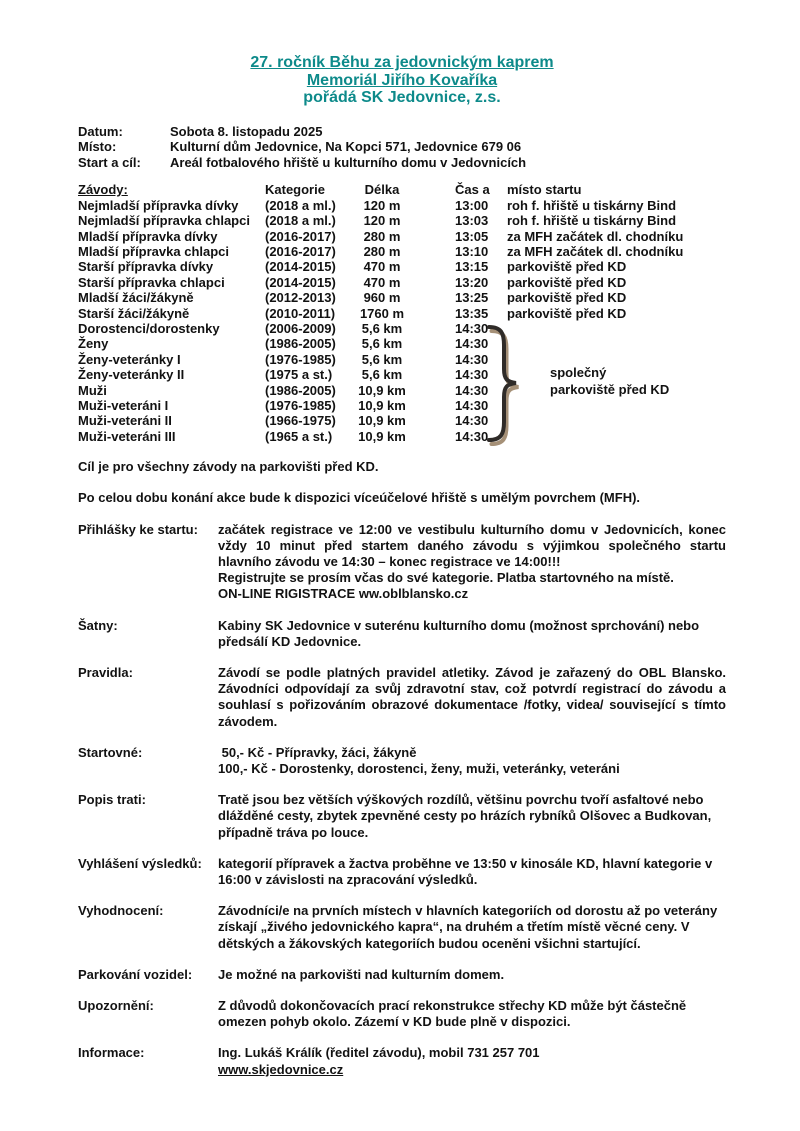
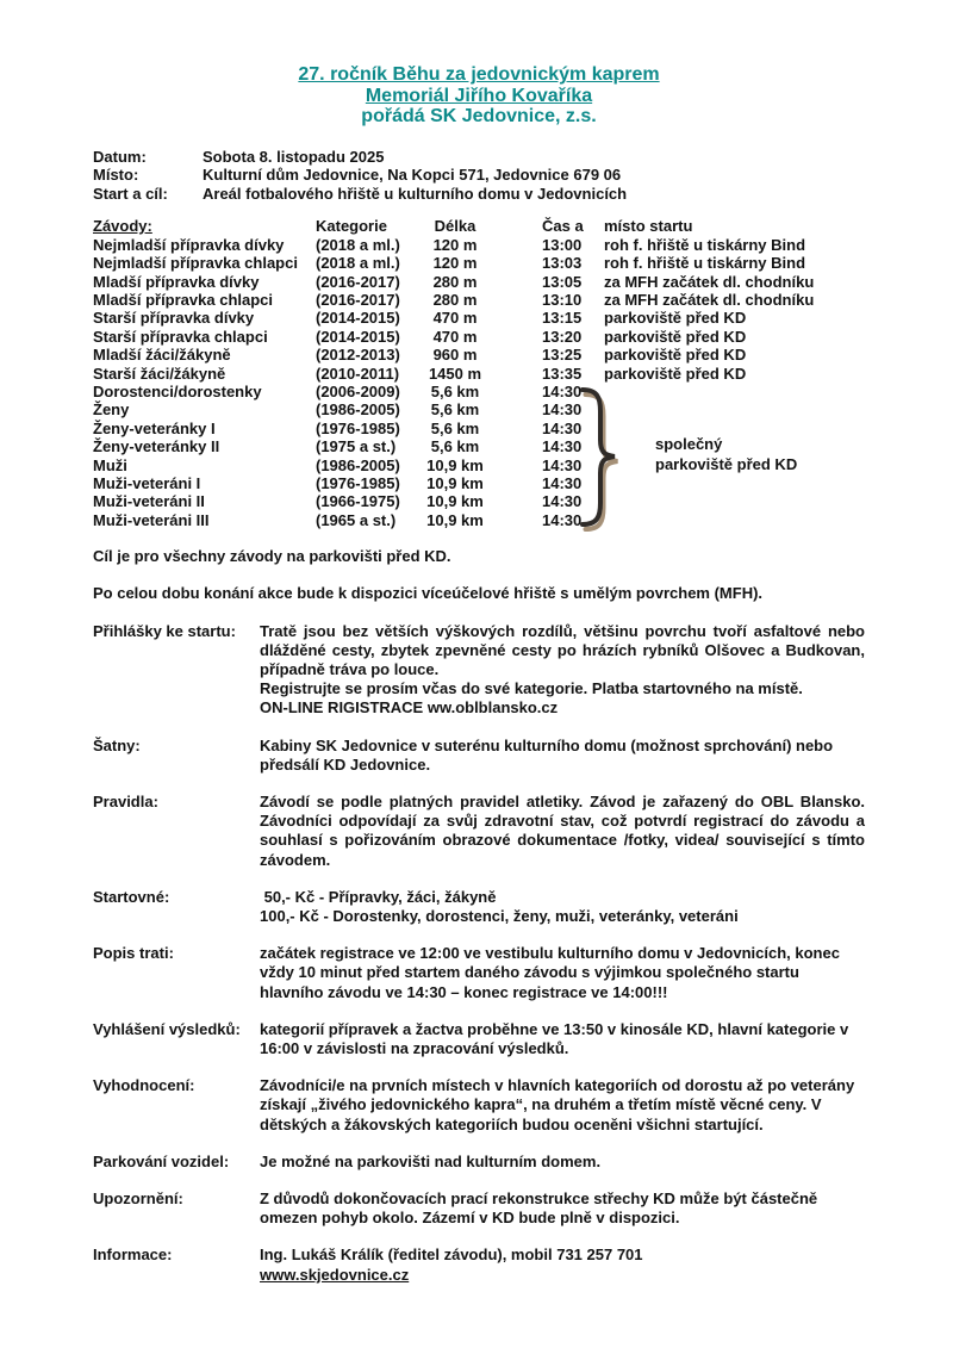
  27. ročník Běhu za jedovnickým kaprem
  Memoriál Jiřího Kovaříka
  pořádá SK Jedovnice, z.s.
  Datum:
  Sobota 8. listopadu 2025
  Místo:
  Kulturní dům Jedovnice, Na Kopci 571, Jedovnice 679 06
  Start a cíl:
  Areál fotbalového hřiště u kulturního domu v Jedovnicích
  Závody:
  Kategorie
  Délka
  Čas a
  místo startu
  Nejmladší přípravka dívky
  (2018 a ml.)
  120 m
  13:00
  roh f. hřiště u tiskárny Bind
  Nejmladší přípravka chlapci
  (2018 a ml.)
  120 m
  13:03
  roh f. hřiště u tiskárny Bind
  Mladší přípravka dívky
  (2016-2017)
  280 m
  13:05
  za MFH začátek dl. chodníku
  Mladší přípravka chlapci
  (2016-2017)
  280 m
  13:10
  za MFH začátek dl. chodníku
  Starší přípravka dívky
  (2014-2015)
  470 m
  13:15
  parkoviště před KD
  Starší přípravka chlapci
  (2014-2015)
  470 m
  13:20
  parkoviště před KD
  Mladší žáci/žákyně
  (2012-2013)
  960 m
  13:25
  parkoviště před KD
  Starší žáci/žákyně
  (2010-2011)
- 1760 m
+ 1450 m
  13:35
  parkoviště před KD
  Dorostenci/dorostenky
  (2006-2009)
  5,6 km
  14:30
  Ženy
  (1986-2005)
  5,6 km
  14:30
  Ženy-veteránky I
  (1976-1985)
  5,6 km
  14:30
  Ženy-veteránky II
  (1975 a st.)
  5,6 km
  14:30
  Muži
  (1986-2005)
  10,9 km
  14:30
  Muži-veteráni I
  (1976-1985)
  10,9 km
  14:30
  Muži-veteráni II
  (1966-1975)
  10,9 km
  14:30
  Muži-veteráni III
  (1965 a st.)
  10,9 km
  14:30
  společný
  parkoviště před KD
  Cíl je pro všechny závody na parkovišti před KD.
  Po celou dobu konání akce bude k dispozici víceúčelové hřiště s umělým povrchem (MFH).
  Přihlášky ke startu:
- začátek registrace ve 12:00 ve vestibulu kulturního domu v Jedovnicích, konec vždy 10 minut před startem daného závodu s výjimkou společného startu hlavního závodu ve 14:30 – konec registrace ve 14:00!!!
+ Tratě jsou bez větších výškových rozdílů, většinu povrchu tvoří asfaltové nebo dlážděné cesty, zbytek zpevněné cesty po hrázích rybníků Olšovec a Budkovan, případně tráva po louce.
  Registrujte se prosím včas do své kategorie. Platba startovného na místě.
  ON-LINE RIGISTRACE ww.oblblansko.cz
  Šatny:
  Kabiny SK Jedovnice v suterénu kulturního domu (možnost sprchování) nebo předsálí KD Jedovnice.
  Pravidla:
  Závodí se podle platných pravidel atletiky. Závod je zařazený do OBL Blansko. Závodníci odpovídají za svůj zdravotní stav, což potvrdí registrací do závodu a souhlasí s pořizováním obrazové dokumentace /fotky, videa/ související s tímto závodem.
  Startovné:
  50,- Kč - Přípravky, žáci, žákyně
  100,- Kč - Dorostenky, dorostenci, ženy, muži, veteránky, veteráni
  Popis trati:
- Tratě jsou bez větších výškových rozdílů, většinu povrchu tvoří asfaltové nebo dlážděné cesty, zbytek zpevněné cesty po hrázích rybníků Olšovec a Budkovan, případně tráva po louce.
+ začátek registrace ve 12:00 ve vestibulu kulturního domu v Jedovnicích, konec vždy 10 minut před startem daného závodu s výjimkou společného startu hlavního závodu ve 14:30 – konec registrace ve 14:00!!!
  Vyhlášení výsledků:
  kategorií přípravek a žactva proběhne ve 13:50 v kinosále KD, hlavní kategorie v 16:00 v závislosti na zpracování výsledků.
  Vyhodnocení:
  Závodníci/e na prvních místech v hlavních kategoriích od dorostu až po veterány získají „živého jedovnického kapra“, na druhém a třetím místě věcné ceny. V dětských a žákovských kategoriích budou oceněni všichni startující.
  Parkování vozidel:
  Je možné na parkovišti nad kulturním domem.
  Upozornění:
  Z důvodů dokončovacích prací rekonstrukce střechy KD může být částečně omezen pohyb okolo. Zázemí v KD bude plně v dispozici.
  Informace:
  Ing. Lukáš Králík (ředitel závodu), mobil 731 257 701
  www.skjedovnice.cz
